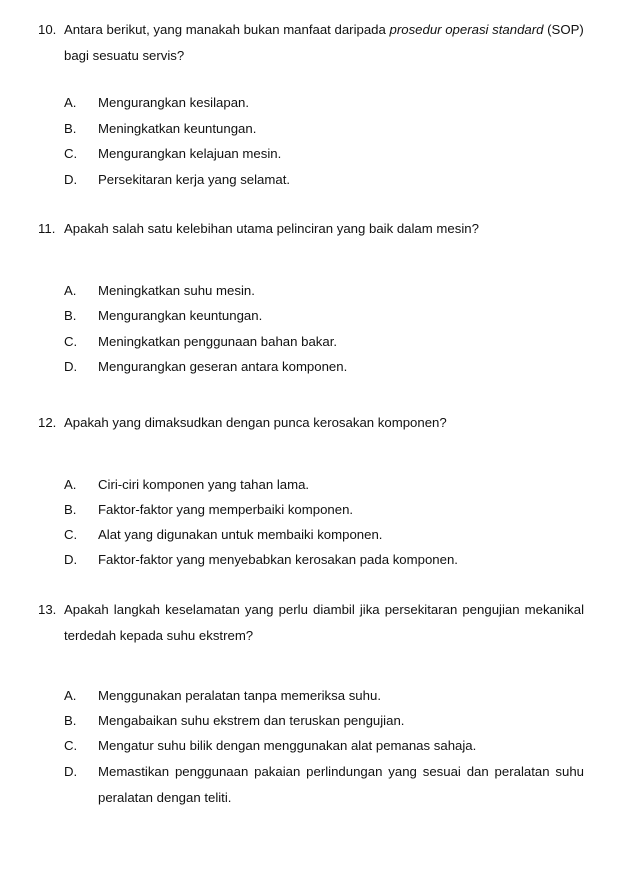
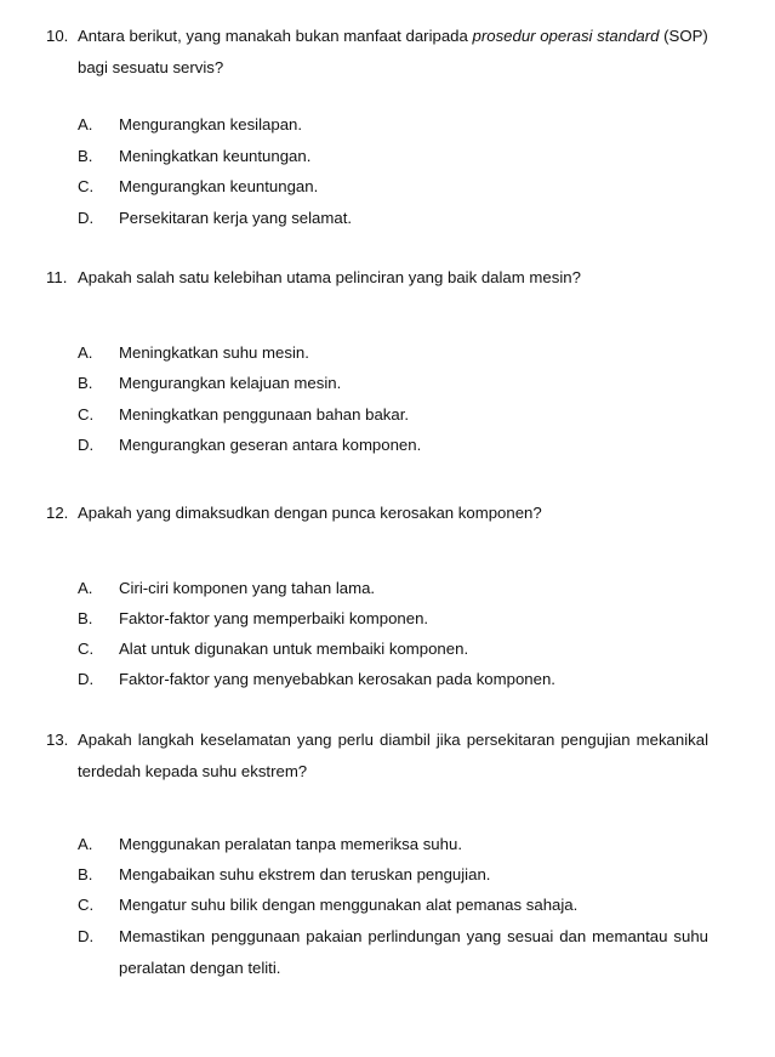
  10.
  Antara berikut, yang manakah bukan manfaat daripada prosedur operasi standard (SOP) bagi sesuatu servis?
  A.
  Mengurangkan kesilapan.
  B.
  Meningkatkan keuntungan.
  C.
- Mengurangkan kelajuan mesin.
+ Mengurangkan keuntungan.
  D.
  Persekitaran kerja yang selamat.
  11.
  Apakah salah satu kelebihan utama pelinciran yang baik dalam mesin?
  A.
  Meningkatkan suhu mesin.
  B.
- Mengurangkan keuntungan.
+ Mengurangkan kelajuan mesin.
  C.
  Meningkatkan penggunaan bahan bakar.
  D.
  Mengurangkan geseran antara komponen.
  12.
  Apakah yang dimaksudkan dengan punca kerosakan komponen?
  A.
  Ciri-ciri komponen yang tahan lama.
  B.
  Faktor-faktor yang memperbaiki komponen.
  C.
- Alat yang digunakan untuk membaiki komponen.
+ Alat untuk digunakan untuk membaiki komponen.
  D.
  Faktor-faktor yang menyebabkan kerosakan pada komponen.
  13.
  Apakah langkah keselamatan yang perlu diambil jika persekitaran pengujian mekanikal terdedah kepada suhu ekstrem?
  A.
  Menggunakan peralatan tanpa memeriksa suhu.
  B.
  Mengabaikan suhu ekstrem dan teruskan pengujian.
  C.
  Mengatur suhu bilik dengan menggunakan alat pemanas sahaja.
  D.
- Memastikan penggunaan pakaian perlindungan yang sesuai dan peralatan suhu peralatan dengan teliti.
+ Memastikan penggunaan pakaian perlindungan yang sesuai dan memantau suhu peralatan dengan teliti.
